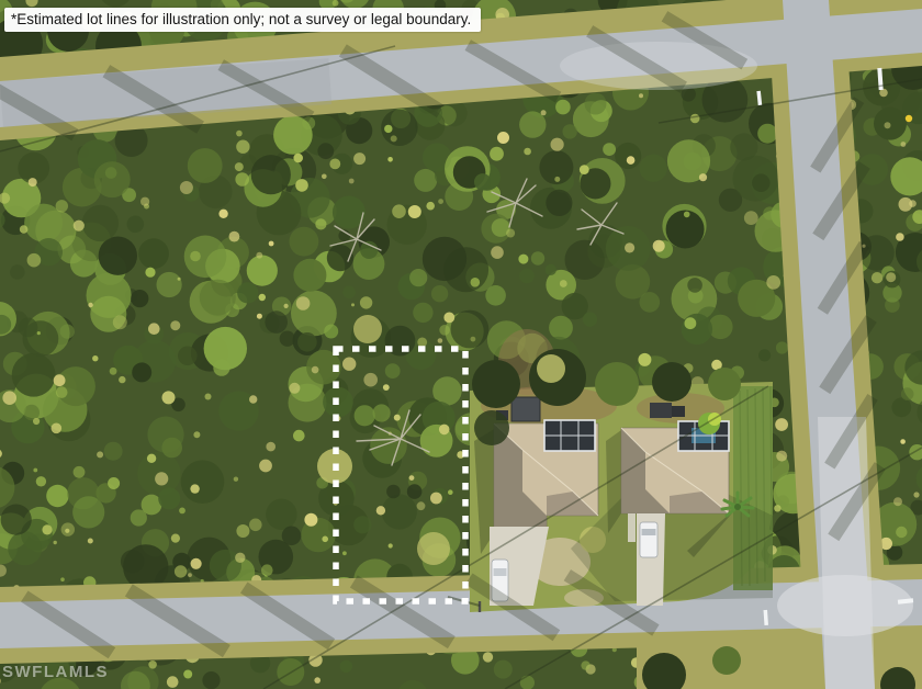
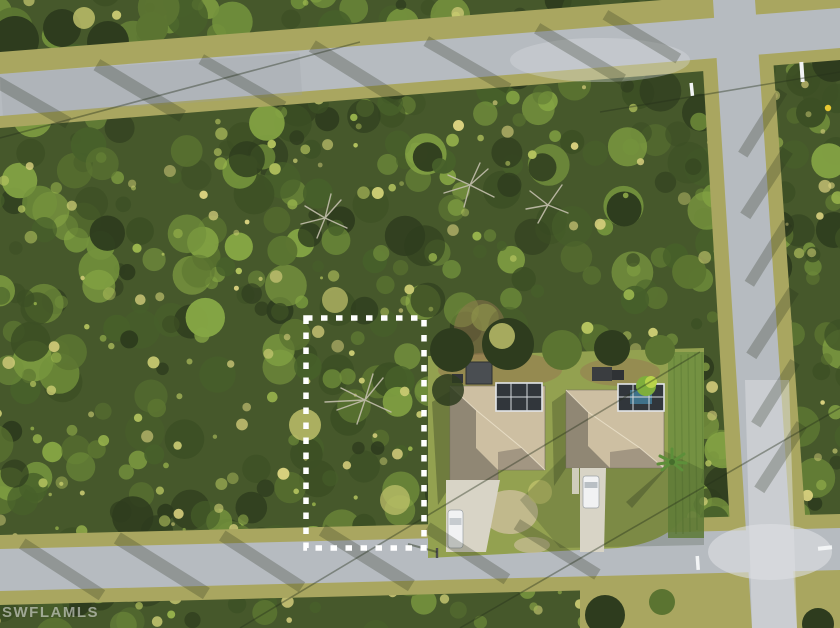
- *Estimated lot lines for illustration only; not a survey or legal boundary.
  SWFLAMLS
